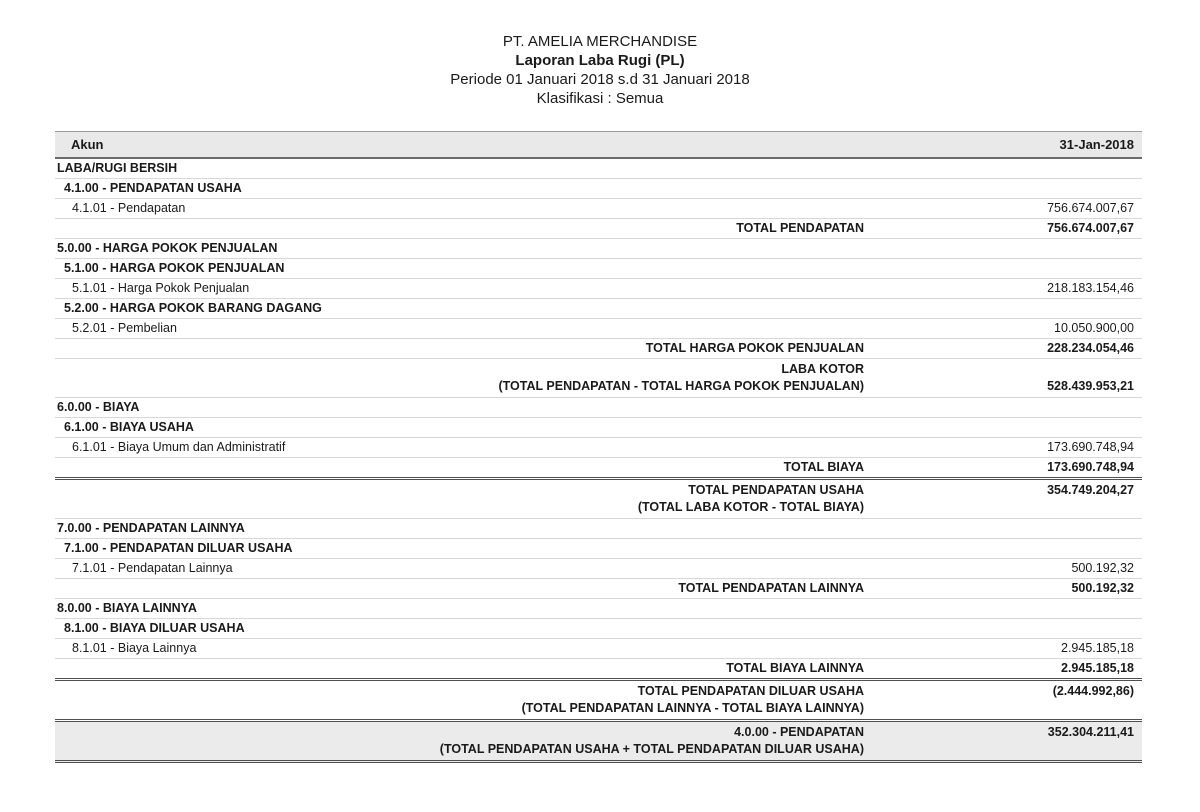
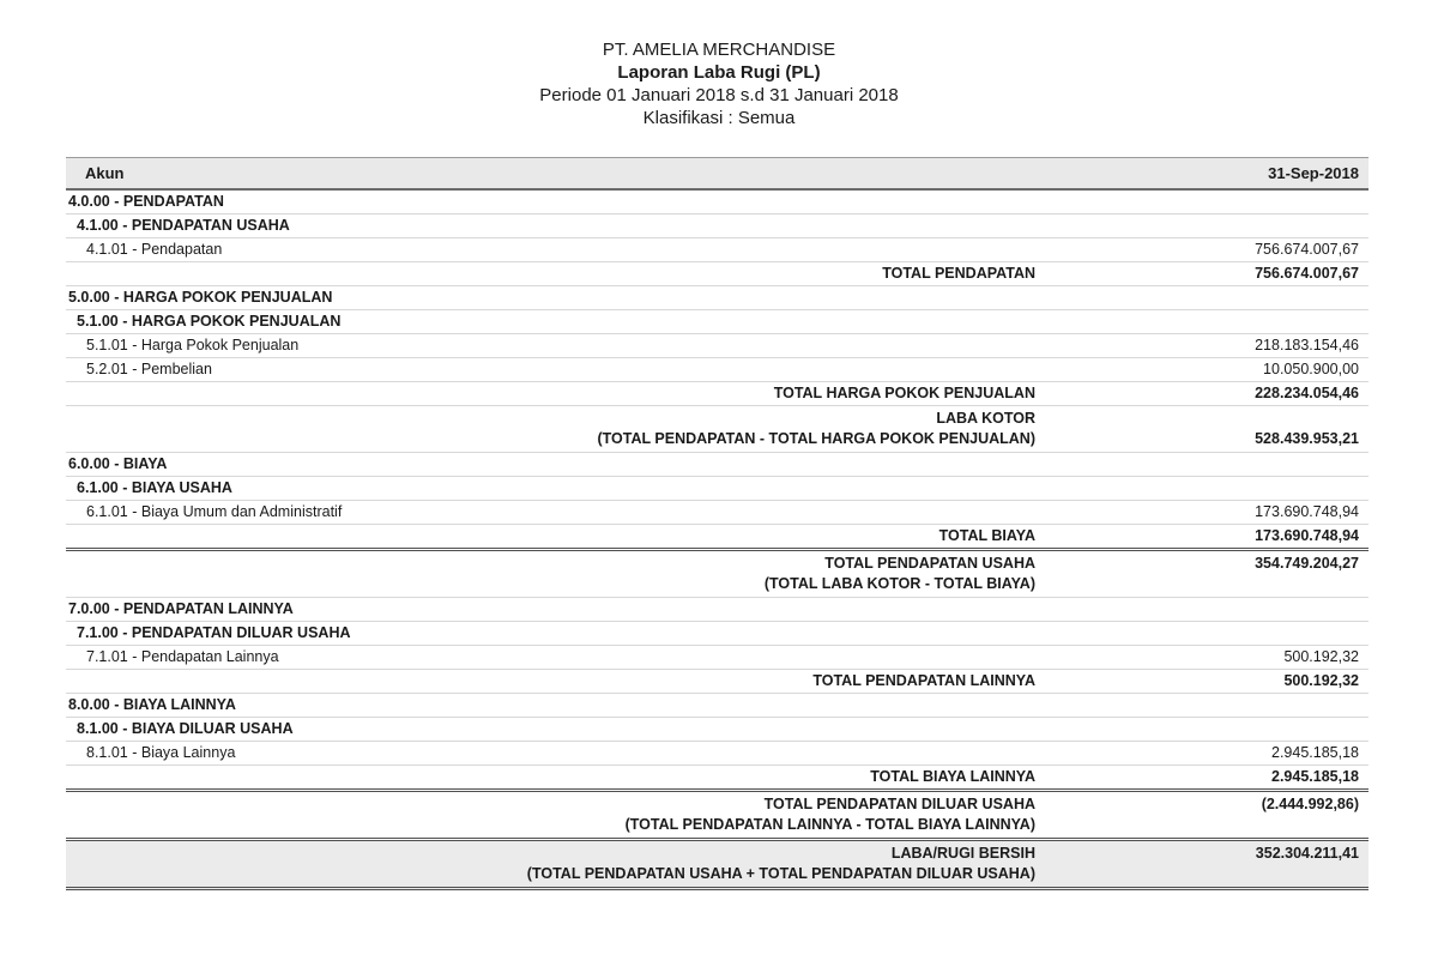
  PT. AMELIA MERCHANDISE
  Laporan Laba Rugi (PL)
  Periode 01 Januari 2018 s.d 31 Januari 2018
  Klasifikasi : Semua
- Akun	31-Jan-2018
+ Akun	31-Sep-2018
- LABA/RUGI BERSIH
+ 4.0.00 - PENDAPATAN
  4.1.00 - PENDAPATAN USAHA
  4.1.01 - Pendapatan	756.674.007,67
  TOTAL PENDAPATAN	756.674.007,67
  5.0.00 - HARGA POKOK PENJUALAN
  5.1.00 - HARGA POKOK PENJUALAN
  5.1.01 - Harga Pokok Penjualan	218.183.154,46
- 5.2.00 - HARGA POKOK BARANG DAGANG
  5.2.01 - Pembelian	10.050.900,00
  TOTAL HARGA POKOK PENJUALAN	228.234.054,46
  LABA KOTOR(TOTAL PENDAPATAN - TOTAL HARGA POKOK PENJUALAN)	528.439.953,21
  6.0.00 - BIAYA
  6.1.00 - BIAYA USAHA
  6.1.01 - Biaya Umum dan Administratif	173.690.748,94
  TOTAL BIAYA	173.690.748,94
  TOTAL PENDAPATAN USAHA(TOTAL LABA KOTOR - TOTAL BIAYA)	354.749.204,27
  7.0.00 - PENDAPATAN LAINNYA
  7.1.00 - PENDAPATAN DILUAR USAHA
  7.1.01 - Pendapatan Lainnya	500.192,32
  TOTAL PENDAPATAN LAINNYA	500.192,32
  8.0.00 - BIAYA LAINNYA
  8.1.00 - BIAYA DILUAR USAHA
  8.1.01 - Biaya Lainnya	2.945.185,18
  TOTAL BIAYA LAINNYA	2.945.185,18
  TOTAL PENDAPATAN DILUAR USAHA(TOTAL PENDAPATAN LAINNYA - TOTAL BIAYA LAINNYA)	(2.444.992,86)
- 4.0.00 - PENDAPATAN(TOTAL PENDAPATAN USAHA + TOTAL PENDAPATAN DILUAR USAHA)	352.304.211,41
+ LABA/RUGI BERSIH(TOTAL PENDAPATAN USAHA + TOTAL PENDAPATAN DILUAR USAHA)	352.304.211,41
